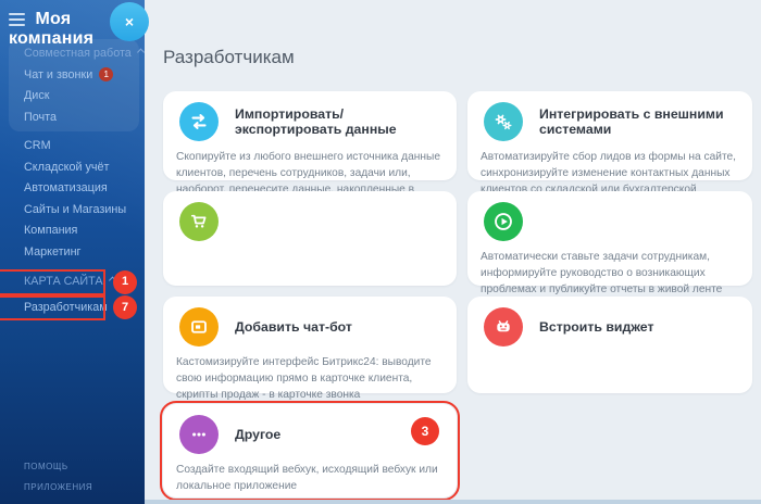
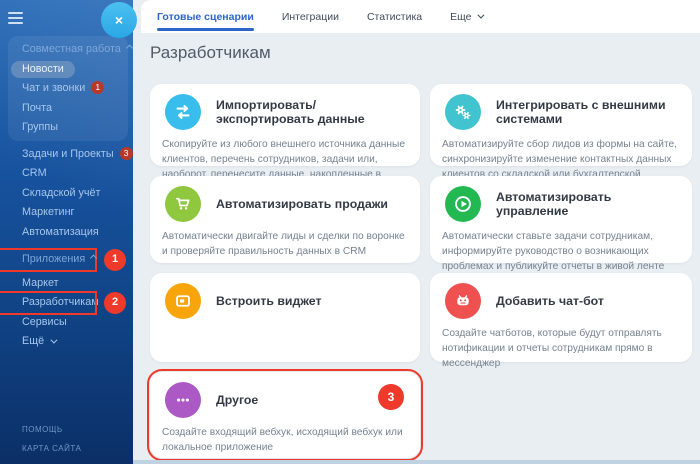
- Моя компания
  Совместная работа
+ Новости
  Чат и звонки 1
- Диск
  Почта
+ Группы
+ Задачи и Проекты 3
  CRM
  Складской учёт
- Автоматизация
+ Маркетинг
- Сайты и Магазины
- Компания
- Маркетинг
+ Автоматизация
- КАРТА САЙТА
+ Приложения
  1
+ Маркет
  Разработчикам
- 7
+ 2
+ Сервисы
+ Ещё
  ПОМОЩЬ
- ПРИЛОЖЕНИЯ
+ КАРТА САЙТА
  ×
+ Готовые сценарии
+ Интеграции
+ Статистика
+ Еще
  Разработчикам
  Импортировать/экспортировать данные
  Скопируйте из любого внешнего источника данные клиентов, перечень сотрудников, задачи или, наоборот, перенесите данные, накопленные в
  Интегрировать с внешними системами
  Автоматизируйте сбор лидов из формы на сайте, синхронизируйте изменение контактных данных клиентов со складской или бухгалтерской
+ Автоматизировать продажи
+ Автоматически двигайте лиды и сделки по воронке и проверяйте правильность данных в CRM
+ Автоматизировать управление
  Автоматически ставьте задачи сотрудникам, информируйте руководство о возникающих проблемах и публикуйте отчеты в живой ленте
- Добавить чат-бот
+ Встроить виджет
- Кастомизируйте интерфейс Битрикс24: выводите свою информацию прямо в карточке клиента, скрипты продаж - в карточке звонка
- Встроить виджет
+ Добавить чат-бот
+ Создайте чатботов, которые будут отправлять нотификации и отчеты сотрудникам прямо в мессенджер
  Другое
  Создайте входящий вебхук, исходящий вебхук или локальное приложение
  3
